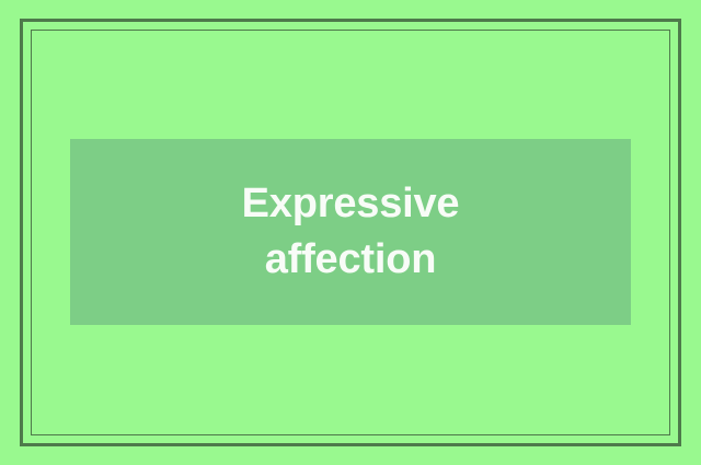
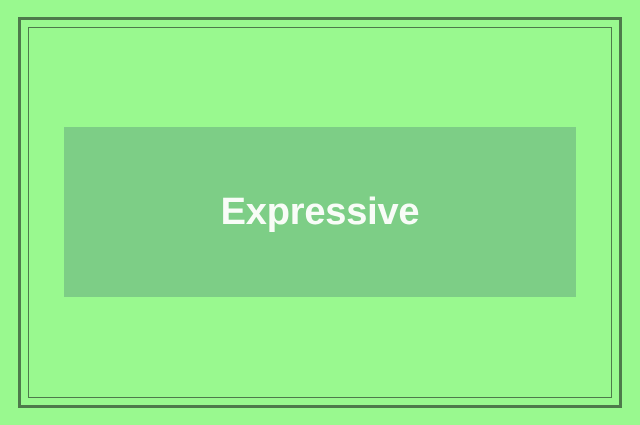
  Expressive
- affection
